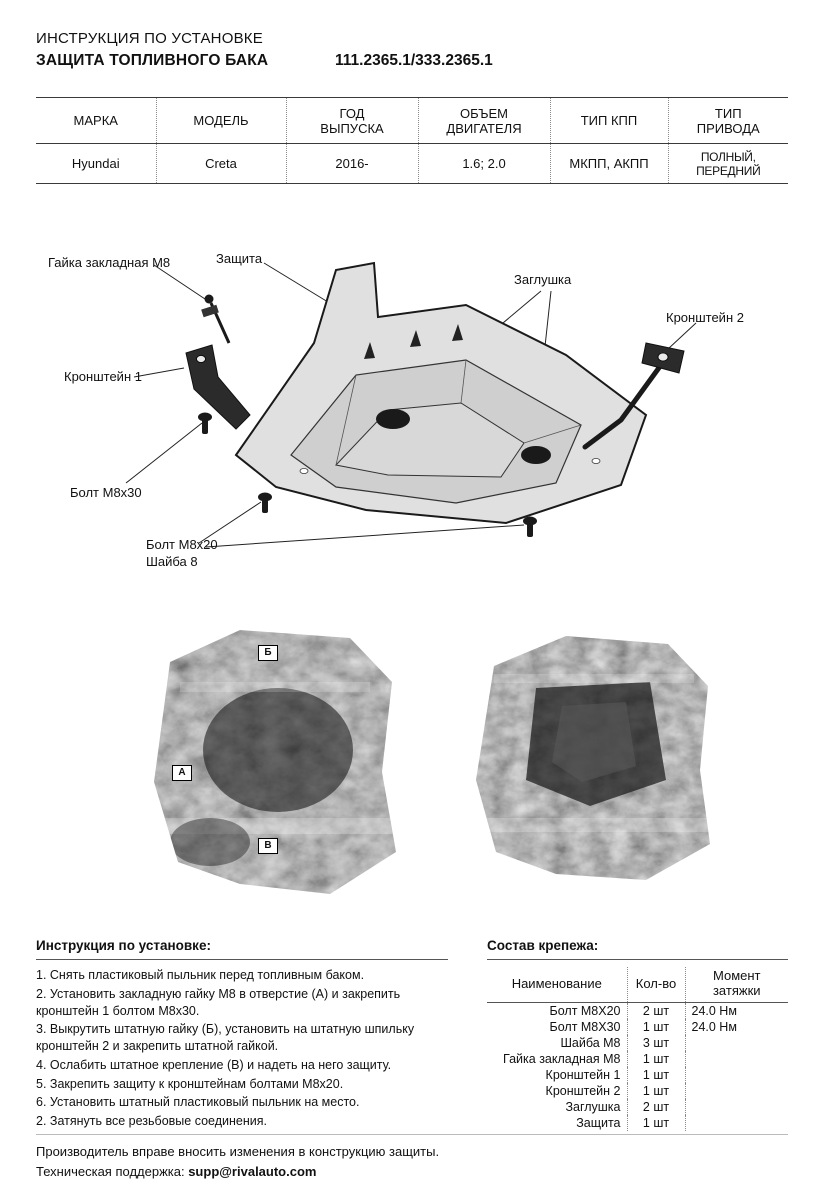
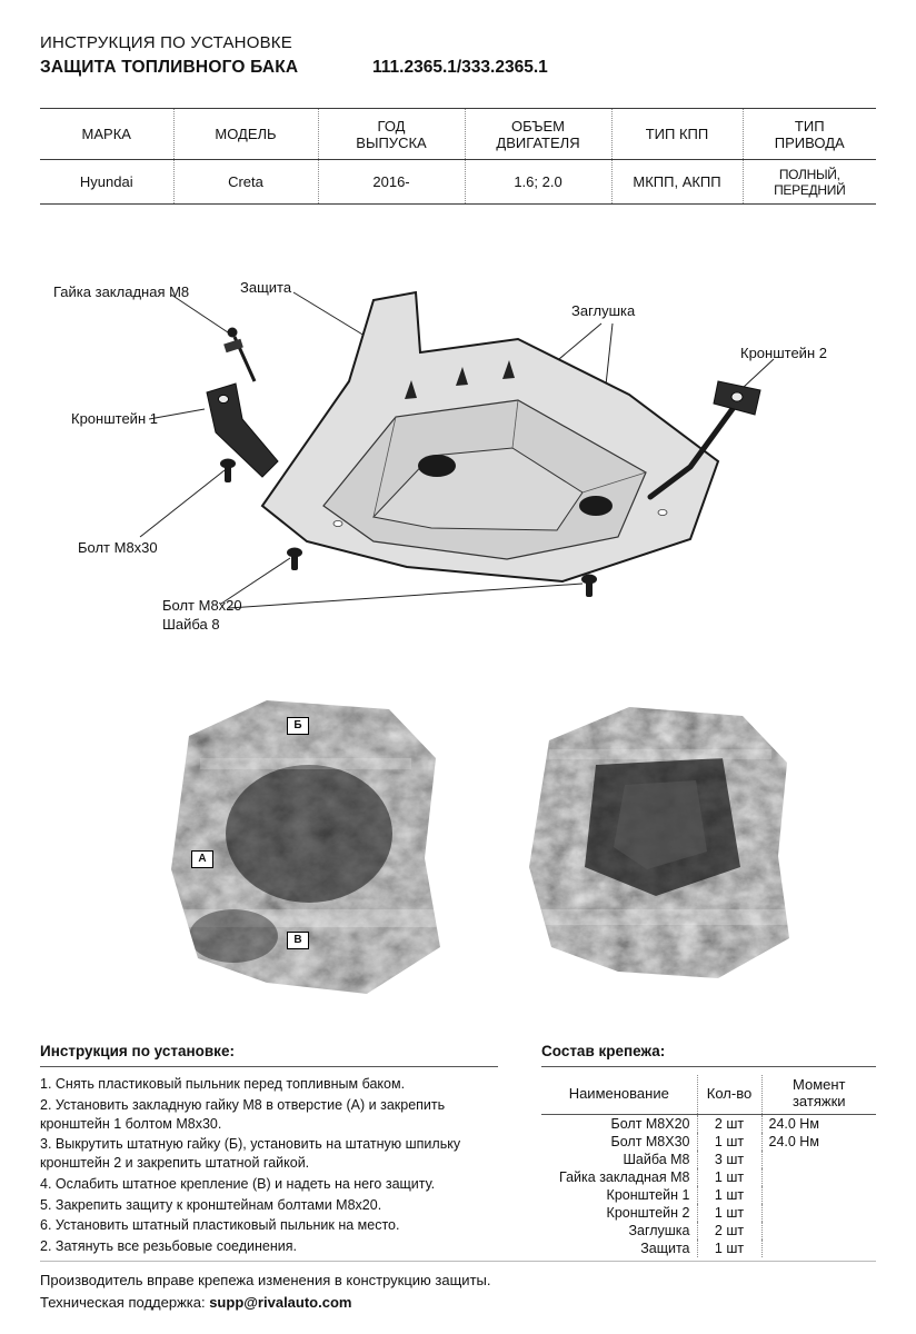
  ИНСТРУКЦИЯ ПО УСТАНОВКЕ
  ЗАЩИТА ТОПЛИВНОГО БАКА
  111.2365.1/333.2365.1
  МАРКА	МОДЕЛЬ	ГОД ВЫПУСКА	ОБЪЕМ ДВИГАТЕЛЯ	ТИП КПП	ТИП ПРИВОДА
  Hyundai	Creta	2016-	1.6; 2.0	МКПП, АКПП	ПОЛНЫЙ, ПЕРЕДНИЙ
  Гайка закладная М8
  Защита
  Заглушка
  Кронштейн 2
  Кронштейн 1
  Болт М8х30
  Болт М8х20
  Шайба 8
  Б
  А
  В
  Инструкция по установке:
  1. Снять пластиковый пыльник перед топливным баком.
  2. Установить закладную гайку М8 в отверстие (А) и закрепить кронштейн 1 болтом М8х30.
  3. Выкрутить штатную гайку (Б), установить на штатную шпильку кронштейн 2 и закрепить штатной гайкой.
  4. Ослабить штатное крепление (В) и надеть на него защиту.
  5. Закрепить защиту к кронштейнам болтами М8х20.
  6. Установить штатный пластиковый пыльник на место.
  2. Затянуть все резьбовые соединения.
  Состав крепежа:
  Наименование	Кол-во	Момент затяжки
  Болт М8Х20	2 шт	24.0 Нм
  Болт М8Х30	1 шт	24.0 Нм
  Шайба М8	3 шт
  Гайка закладная М8	1 шт
  Кронштейн 1	1 шт
  Кронштейн 2	1 шт
  Заглушка	2 шт
  Защита	1 шт
- Производитель вправе вносить изменения в конструкцию защиты.
+ Производитель вправе крепежа изменения в конструкцию защиты.
  Техническая поддержка: supp@rivalauto.com
